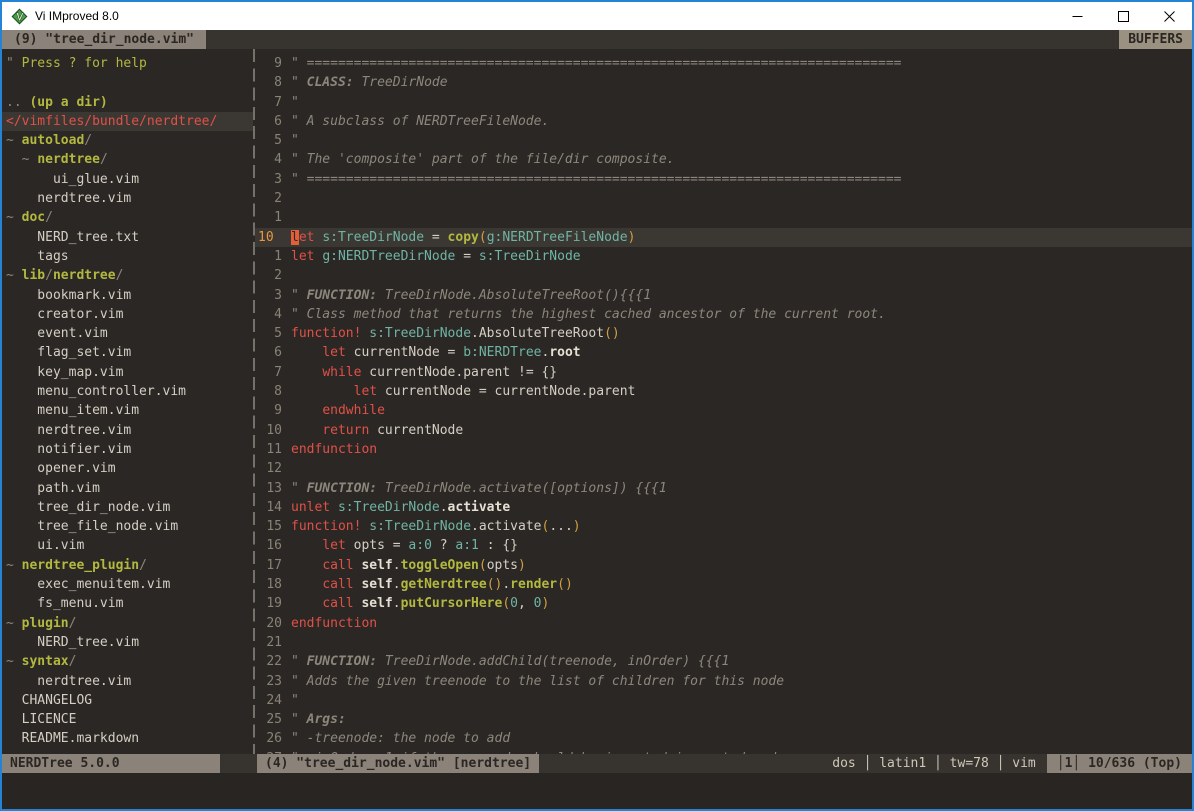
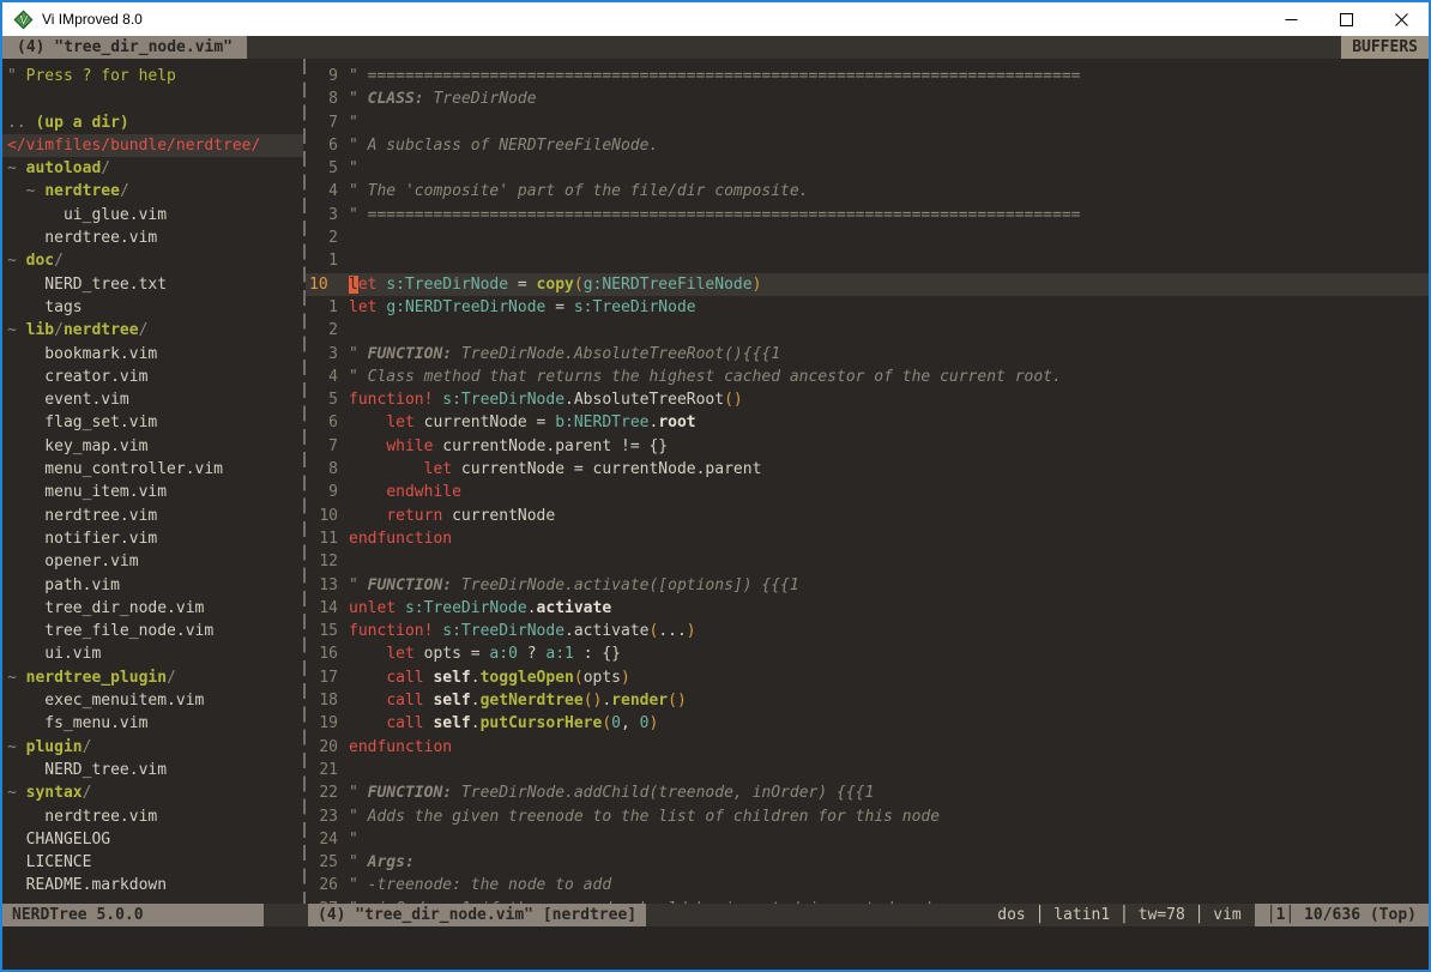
  Vi IMproved 8.0
- (9) "tree_dir_node.vim"
+ (4) "tree_dir_node.vim"
  BUFFERS
  " Press ? for help
  .. (up a dir)
  </vimfiles/bundle/nerdtree/
  ~ autoload/
  ~ nerdtree/
  ui_glue.vim
  nerdtree.vim
  ~ doc/
  NERD_tree.txt
  tags
  ~ lib/nerdtree/
  bookmark.vim
  creator.vim
  event.vim
  flag_set.vim
  key_map.vim
  menu_controller.vim
  menu_item.vim
  nerdtree.vim
  notifier.vim
  opener.vim
  path.vim
  tree_dir_node.vim
  tree_file_node.vim
  ui.vim
  ~ nerdtree_plugin/
  exec_menuitem.vim
  fs_menu.vim
  ~ plugin/
  NERD_tree.vim
  ~ syntax/
  nerdtree.vim
  CHANGELOG
  LICENCE
  README.markdown
  9
  " ============================================================================
  8
  " CLASS: TreeDirNode
  7
  "
  6
  " A subclass of NERDTreeFileNode.
  5
  "
  4
  " The 'composite' part of the file/dir composite.
  3
  " ============================================================================
  2
  1
  10
  let s:TreeDirNode = copy(g:NERDTreeFileNode)
  1
  let g:NERDTreeDirNode = s:TreeDirNode
  2
  3
  " FUNCTION: TreeDirNode.AbsoluteTreeRoot(){{{1
  4
  " Class method that returns the highest cached ancestor of the current root.
  5
  function! s:TreeDirNode.AbsoluteTreeRoot()
  6
  let currentNode = b:NERDTree.root
  7
  while currentNode.parent != {}
  8
  let currentNode = currentNode.parent
  9
  endwhile
  10
  return currentNode
  11
  endfunction
  12
  13
  " FUNCTION: TreeDirNode.activate([options]) {{{1
  14
  unlet s:TreeDirNode.activate
  15
  function! s:TreeDirNode.activate(...)
  16
  let opts = a:0 ? a:1 : {}
  17
  call self.toggleOpen(opts)
  18
  call self.getNerdtree().render()
  19
  call self.putCursorHere(0, 0)
  20
  endfunction
  21
  22
  " FUNCTION: TreeDirNode.addChild(treenode, inOrder) {{{1
  23
  " Adds the given treenode to the list of children for this node
  24
  "
  25
  " Args:
  26
  " -treenode: the node to add
  NERDTree 5.0.0
  (4) "tree_dir_node.vim" [nerdtree]
  dos │ latin1 │ tw=78 │ vim
  │1│ 10/636 (Top)
